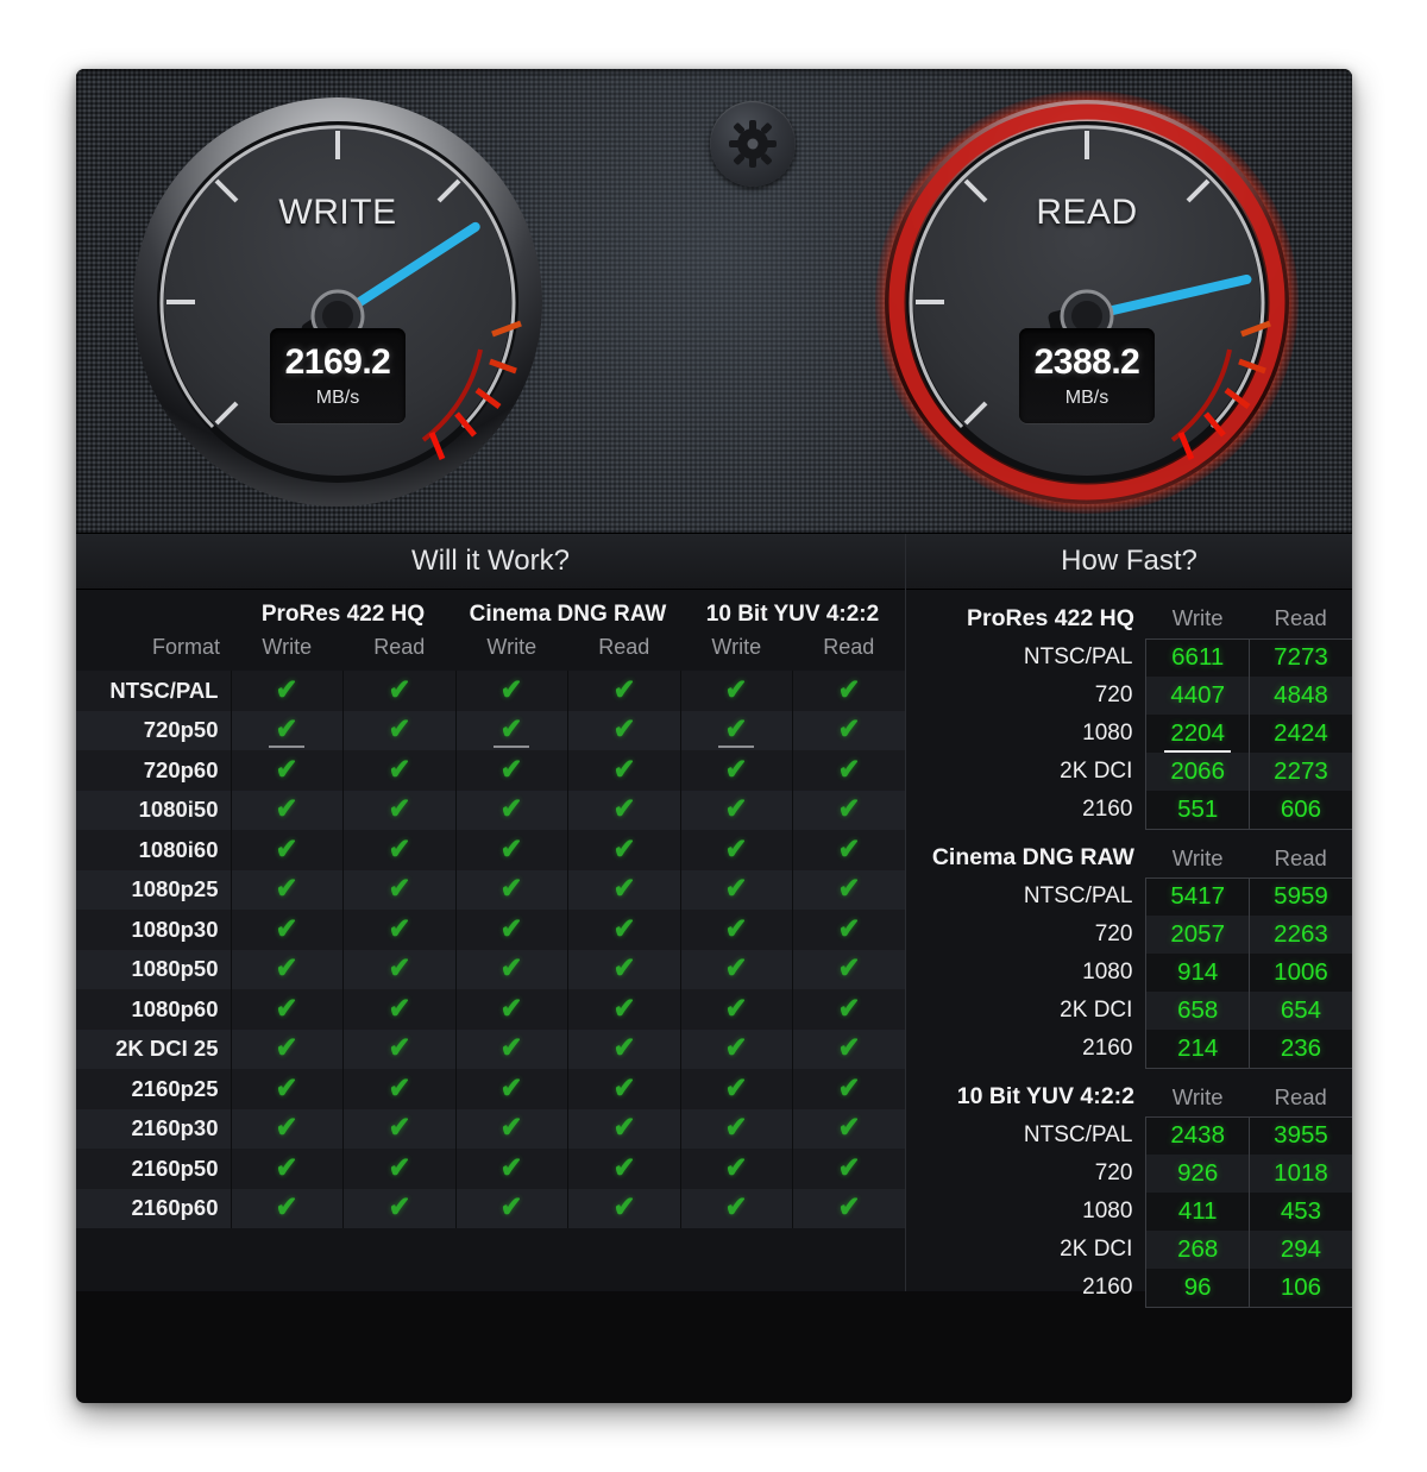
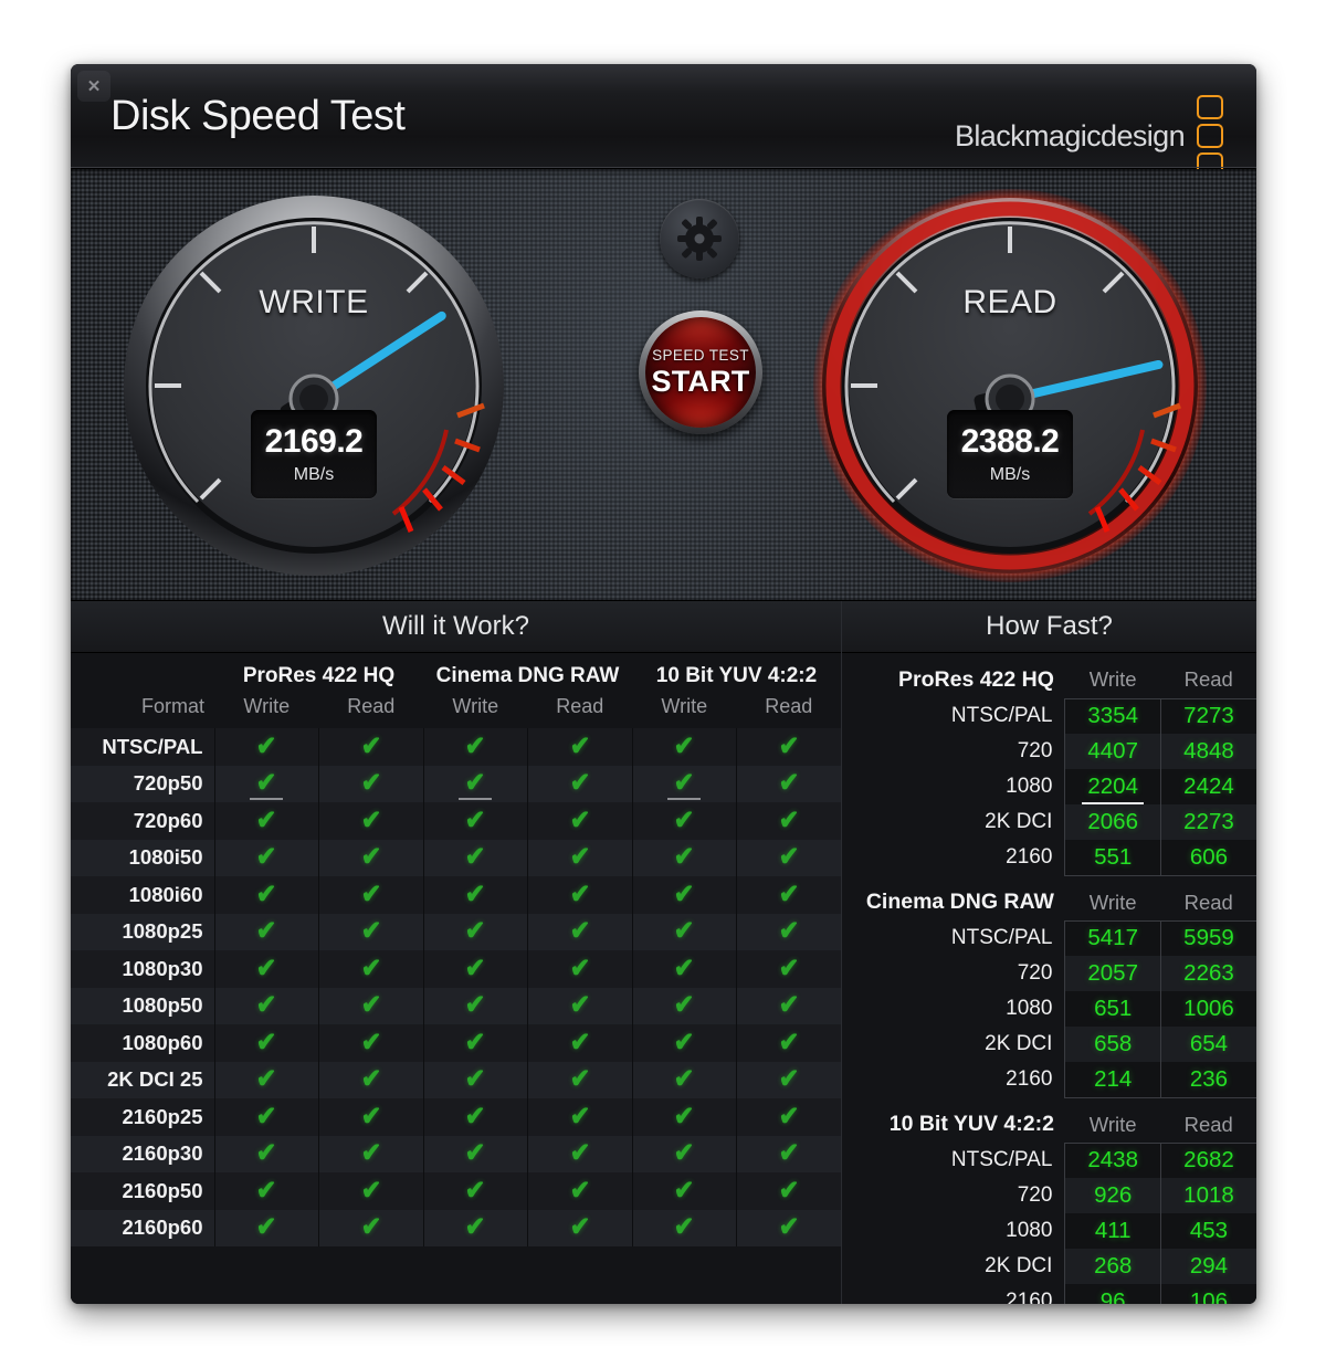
+ ✕
+ Disk Speed Test
+ Blackmagicdesign
  WRITE
  2169.2
  MB/s
+ SPEED TEST
+ START
  READ
  2388.2
  MB/s
  Will it Work?
  Format	ProRes 422 HQ	Cinema DNG RAW	10 Bit YUV 4:2:2
  Write	Read	Write	Read	Write	Read
  NTSC/PAL	✔	✔	✔	✔	✔	✔
  720p50	✔	✔	✔	✔	✔	✔
  720p60	✔	✔	✔	✔	✔	✔
  1080i50	✔	✔	✔	✔	✔	✔
  1080i60	✔	✔	✔	✔	✔	✔
  1080p25	✔	✔	✔	✔	✔	✔
  1080p30	✔	✔	✔	✔	✔	✔
  1080p50	✔	✔	✔	✔	✔	✔
  1080p60	✔	✔	✔	✔	✔	✔
  2K DCI 25	✔	✔	✔	✔	✔	✔
  2160p25	✔	✔	✔	✔	✔	✔
  2160p30	✔	✔	✔	✔	✔	✔
  2160p50	✔	✔	✔	✔	✔	✔
  2160p60	✔	✔	✔	✔	✔	✔
  How Fast?
  ProRes 422 HQ	Write	Read
- NTSC/PAL	6611	7273
+ NTSC/PAL	3354	7273
  720	4407	4848
  1080	2204	2424
  2K DCI	2066	2273
  2160	551	606
  Cinema DNG RAW	Write	Read
  NTSC/PAL	5417	5959
  720	2057	2263
- 1080	914	1006
+ 1080	651	1006
  2K DCI	658	654
  2160	214	236
  10 Bit YUV 4:2:2	Write	Read
- NTSC/PAL	2438	3955
+ NTSC/PAL	2438	2682
  720	926	1018
  1080	411	453
  2K DCI	268	294
  2160	96	106
